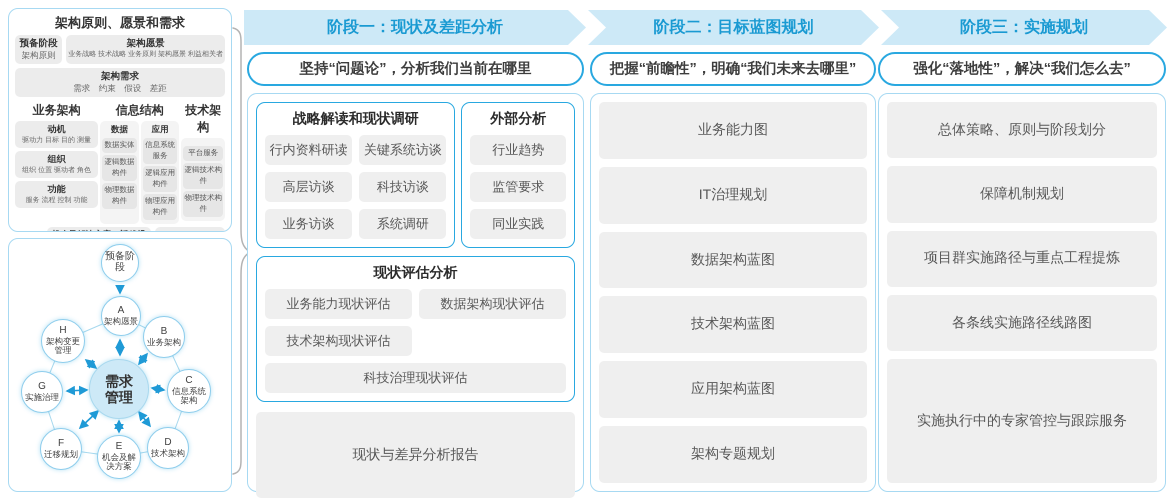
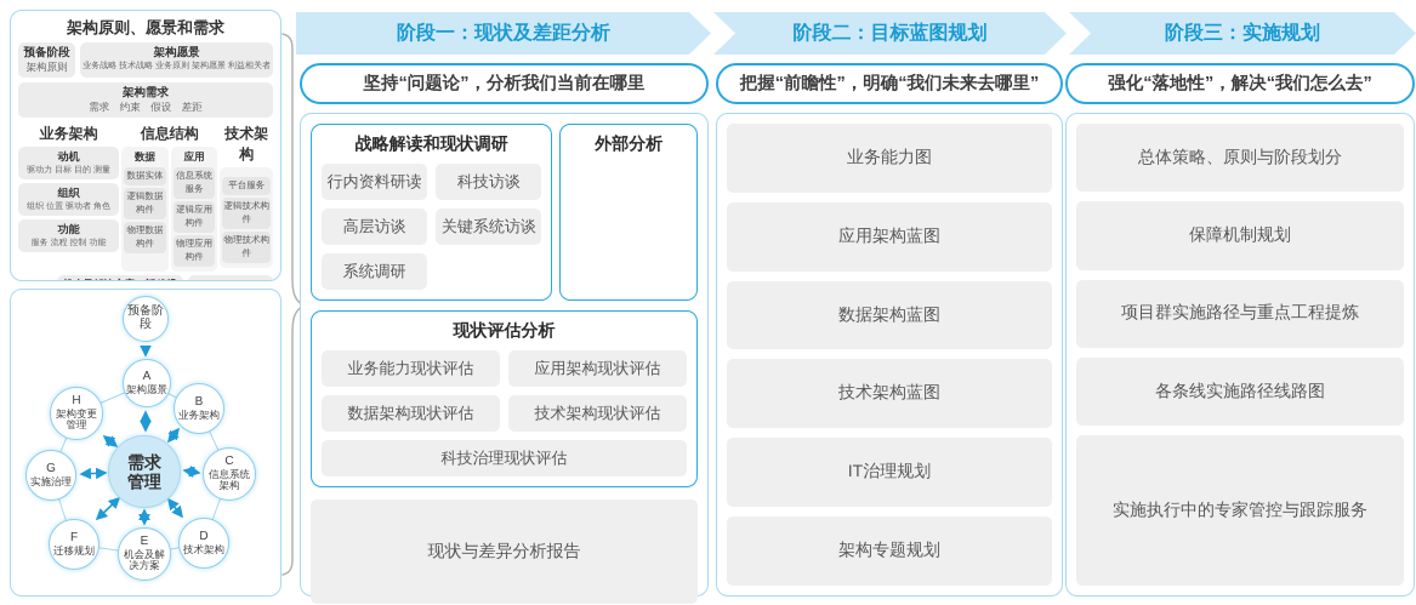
  架构原则、愿景和需求
  预备阶段
  架构原则
  架构愿景
  架构需求
  需求 约束 假设 差距
  业务架构
  动机
  组织
  功能
  信息结构
  数据
  数据实体
  逻辑数据构件
  物理数据构件
  应用
  信息系统服务
  逻辑应用构件
  物理应用构件
  技术架构
  平台服务
  逻辑技术构件
  物理技术构件
  预备阶段
  A
  架构愿景
  B
  业务架构
  H
  架构变更管理
  需求管理
  G
  实施治理
  C
  信息系统架构
  F
  迁移规划
  E
  机会及解决方案
  D
  技术架构
  阶段一：现状及差距分析
  阶段二：目标蓝图规划
  阶段三：实施规划
  坚持“问题论”，分析我们当前在哪里
  把握“前瞻性”，明确“我们未来去哪里”
  强化“落地性”，解决“我们怎么去”
  战略解读和现状调研
  行内资料研读
- 关键系统访谈
+ 科技访谈
  高层访谈
- 科技访谈
+ 关键系统访谈
- 业务访谈
  系统调研
  外部分析
- 行业趋势
- 监管要求
- 同业实践
  现状评估分析
  业务能力现状评估
+ 应用架构现状评估
  数据架构现状评估
  技术架构现状评估
  科技治理现状评估
  现状与差异分析报告
  业务能力图
- IT治理规划
+ 应用架构蓝图
  数据架构蓝图
  技术架构蓝图
- 应用架构蓝图
+ IT治理规划
  架构专题规划
  总体策略、原则与阶段划分
  保障机制规划
  项目群实施路径与重点工程提炼
  各条线实施路径线路图
  实施执行中的专家管控与跟踪服务
